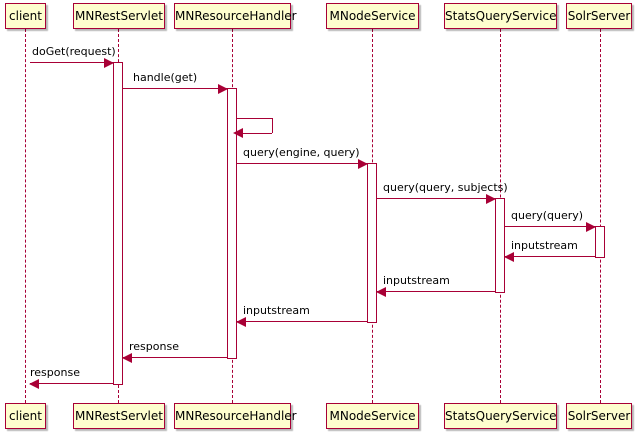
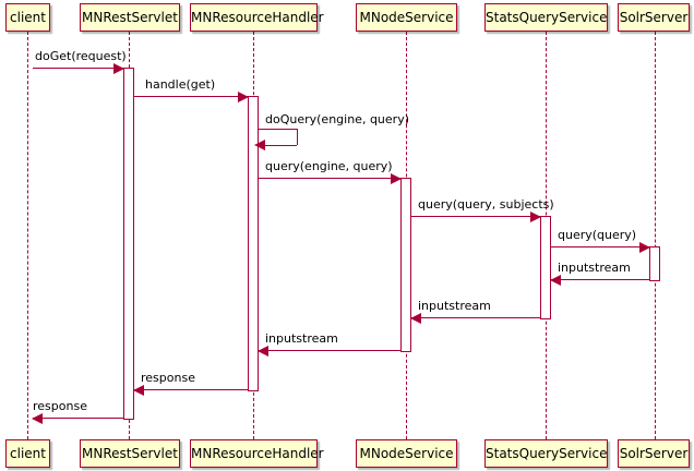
  client
  MNRestServlet
  MNResourceHandler
  MNodeService
  StatsQueryService
  SolrServer
  client
  MNRestServlet
  MNResourceHandler
  MNodeService
  StatsQueryService
  SolrServer
  doGet(request)
  handle(get)
+ doQuery(engine, query)
  query(engine, query)
  query(query, subjects)
  query(query)
  inputstream
  inputstream
  inputstream
  response
  response
